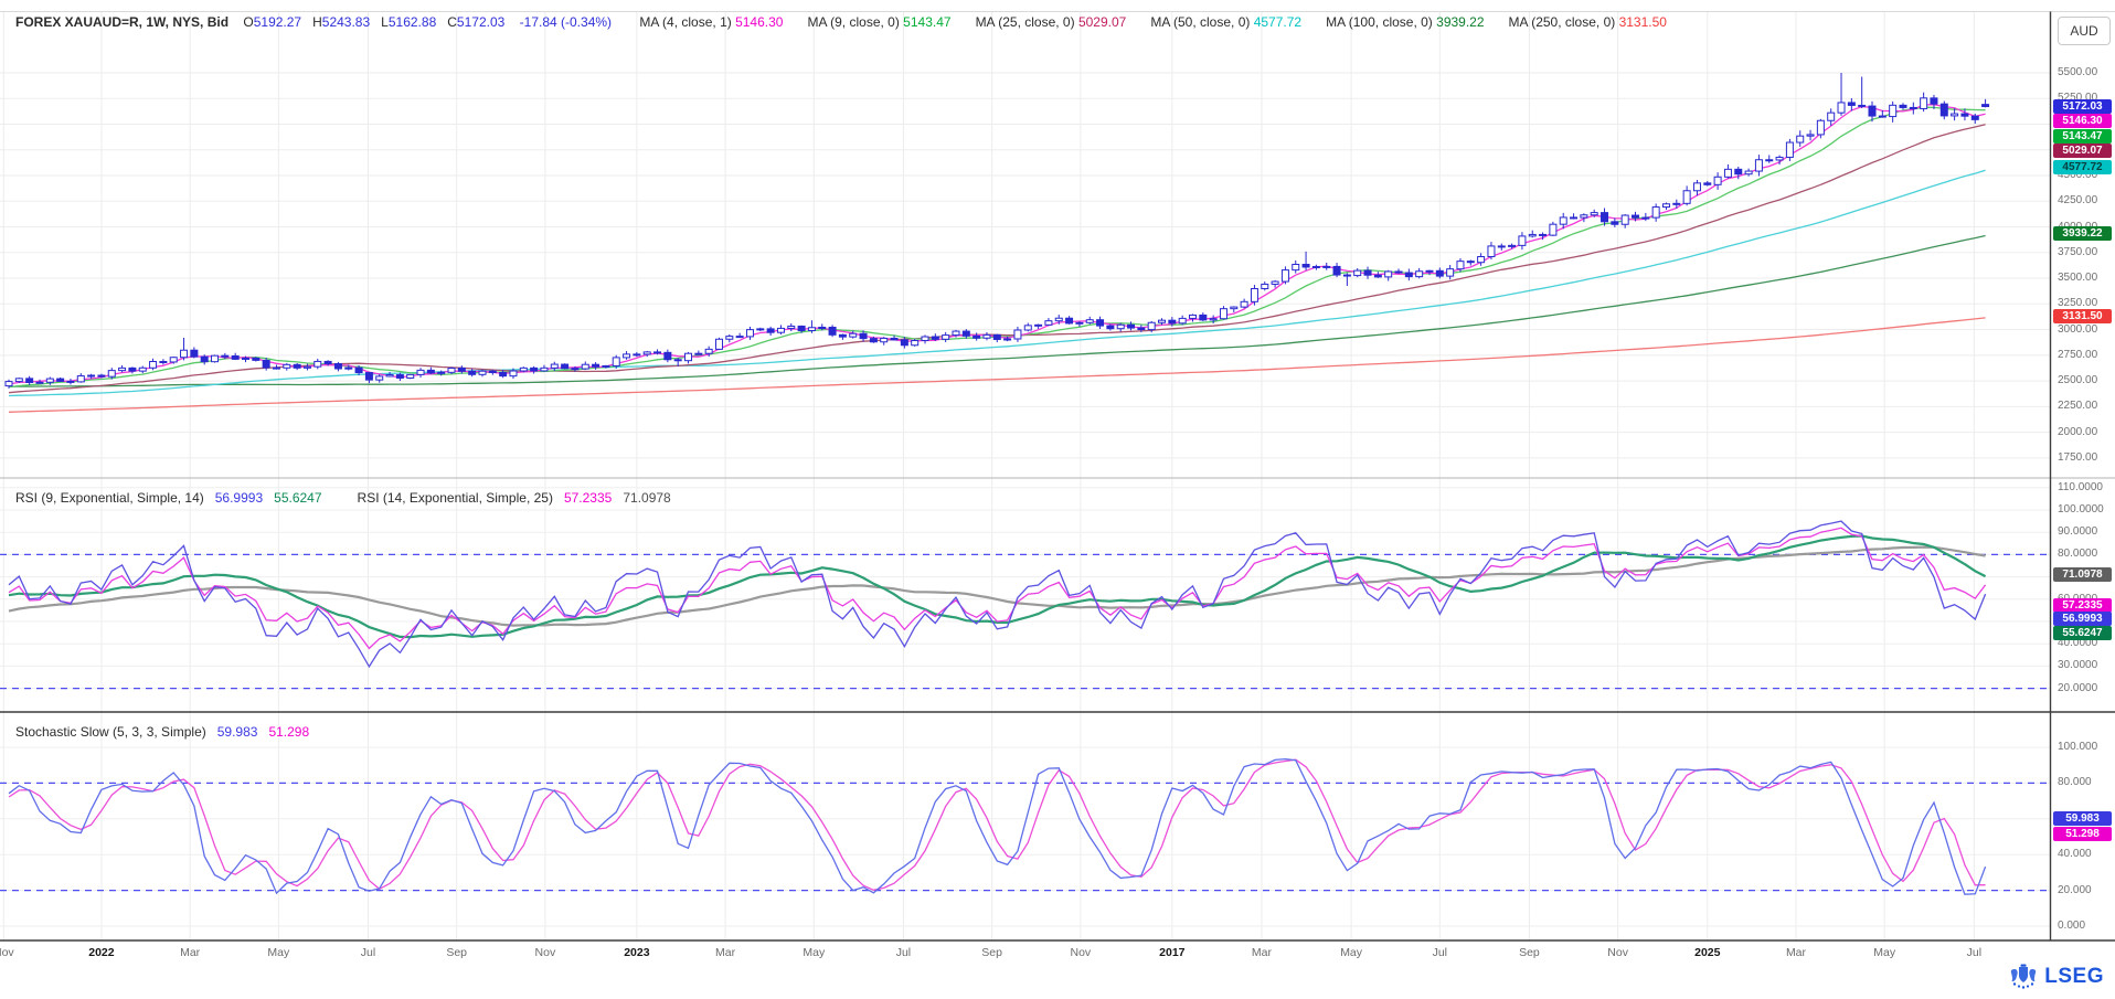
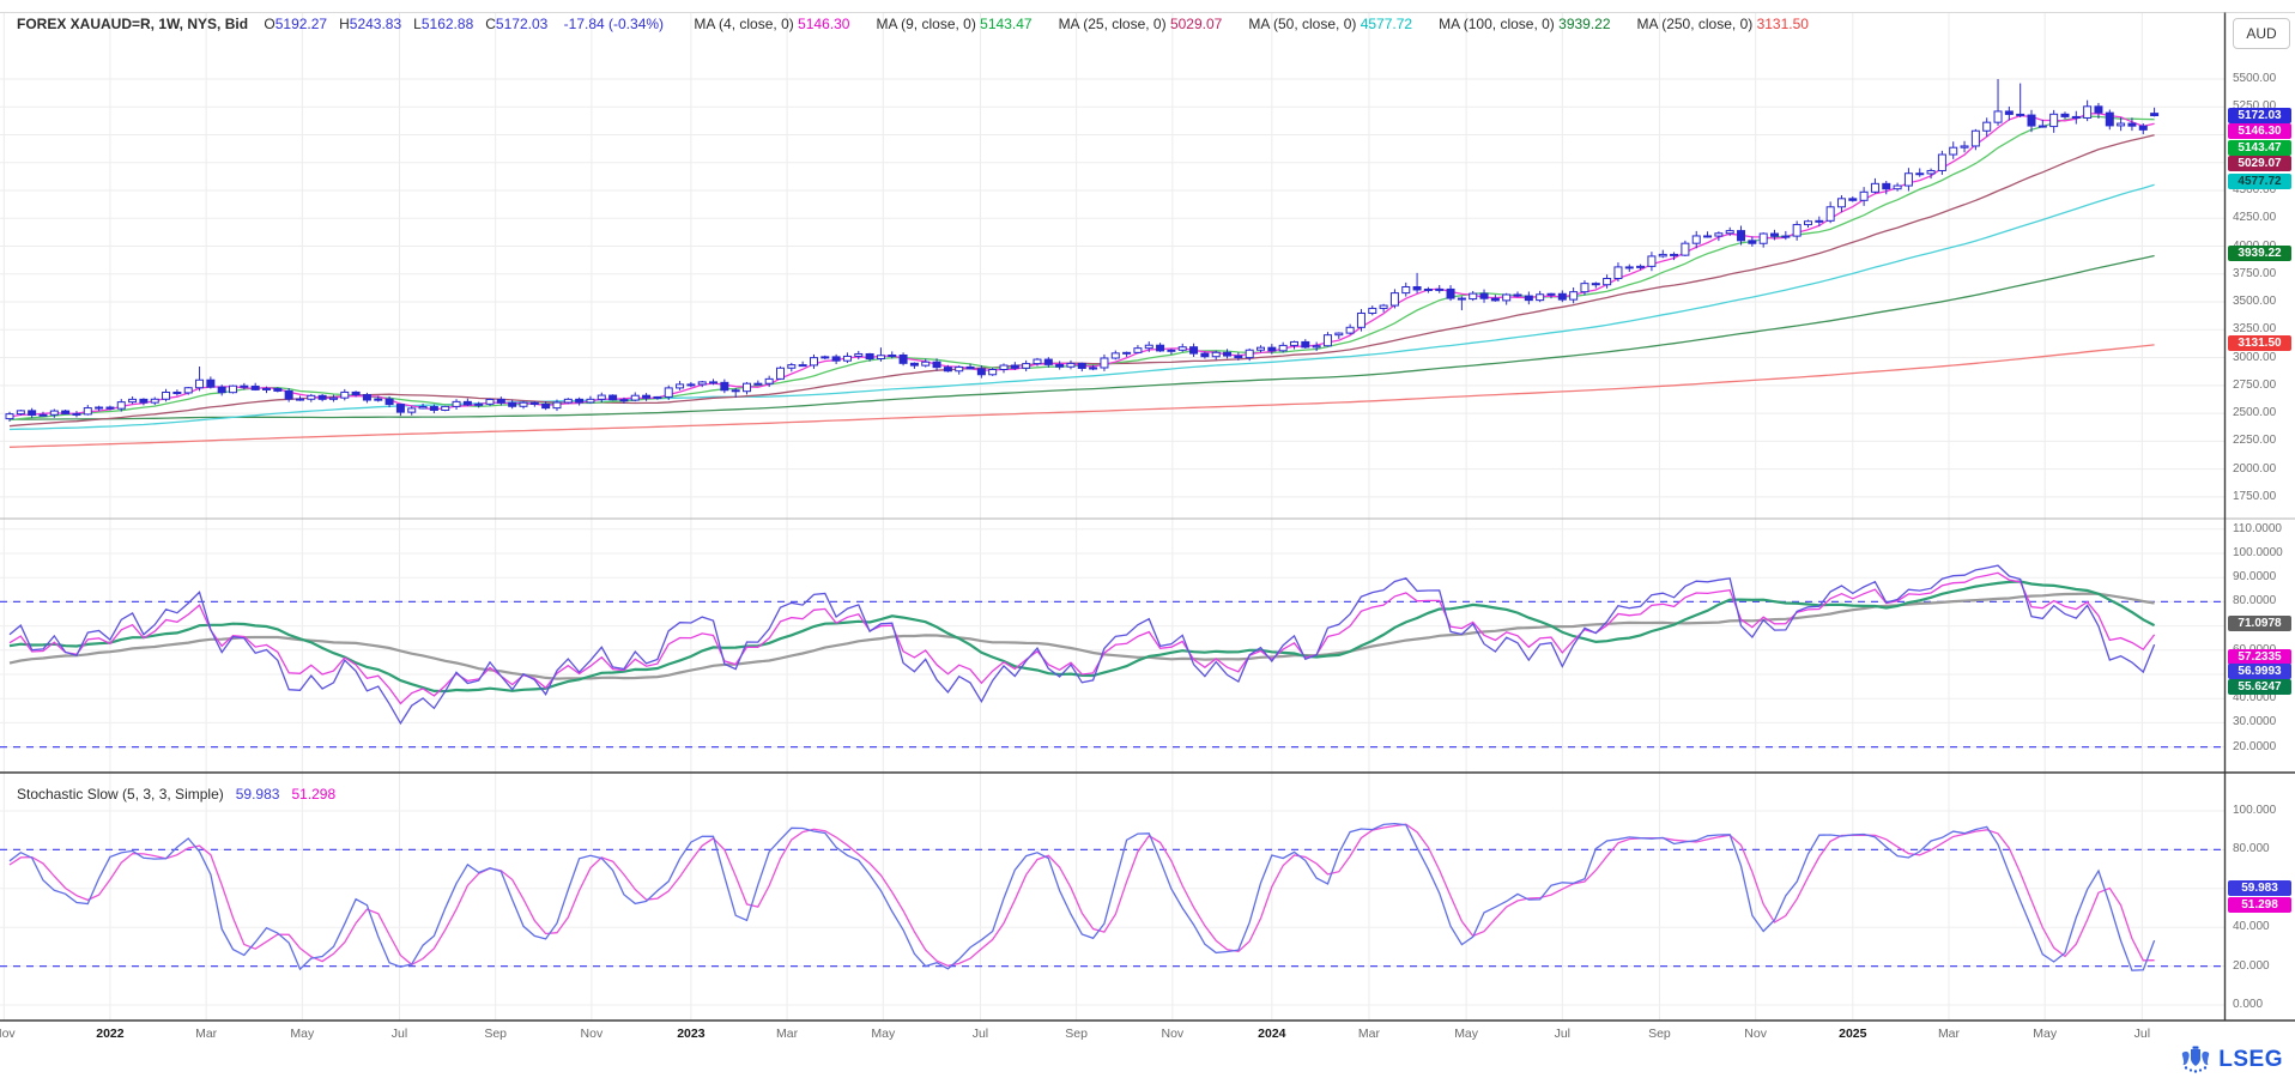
- FOREX XAUAUD=R, 1W, NYS, Bid O5192.27 H5243.83 L5162.88 C5172.03 -17.84 (-0.34%) MA (4, close, 1) 5146.30 MA (9, close, 0) 5143.47 MA (25, close, 0) 5029.07 MA (50, close, 0) 4577.72 MA (100, close, 0) 3939.22 MA (250, close, 0) 3131.50
+ FOREX XAUAUD=R, 1W, NYS, Bid O5192.27 H5243.83 L5162.88 C5172.03 -17.84 (-0.34%) MA (4, close, 0) 5146.30 MA (9, close, 0) 5143.47 MA (25, close, 0) 5029.07 MA (50, close, 0) 4577.72 MA (100, close, 0) 3939.22 MA (250, close, 0) 3131.50
- RSI (9, Exponential, Simple, 14) 56.9993 55.6247 RSI (14, Exponential, Simple, 25) 57.2335 71.0978
  Stochastic Slow (5, 3, 3, Simple) 59.983 51.298
  AUD
  1750.00
  2000.00
  2250.00
  2500.00
  2750.00
  3000.00
  3250.00
  3500.00
  3750.00
  4250.00
  4500.00
  5250.00
  5500.00
  20.0000
  30.0000
  40.0000
  80.0000
  90.0000
  100.0000
  110.0000
  0.000
  20.000
  40.000
  80.000
  100.000
  5172.03
  5146.30
  5143.47
  5029.07
  4577.72
  3939.22
  3131.50
  71.0978
  57.2335
  56.9993
  55.6247
  59.983
  51.298
  2022
  Mar
  May
  Jul
  Sep
  Nov
  2023
  Mar
  May
  Jul
  Sep
  Nov
- 2017
+ 2024
  Mar
  May
  Jul
  Sep
  Nov
  2025
  Mar
  May
  Jul
  LSEG
